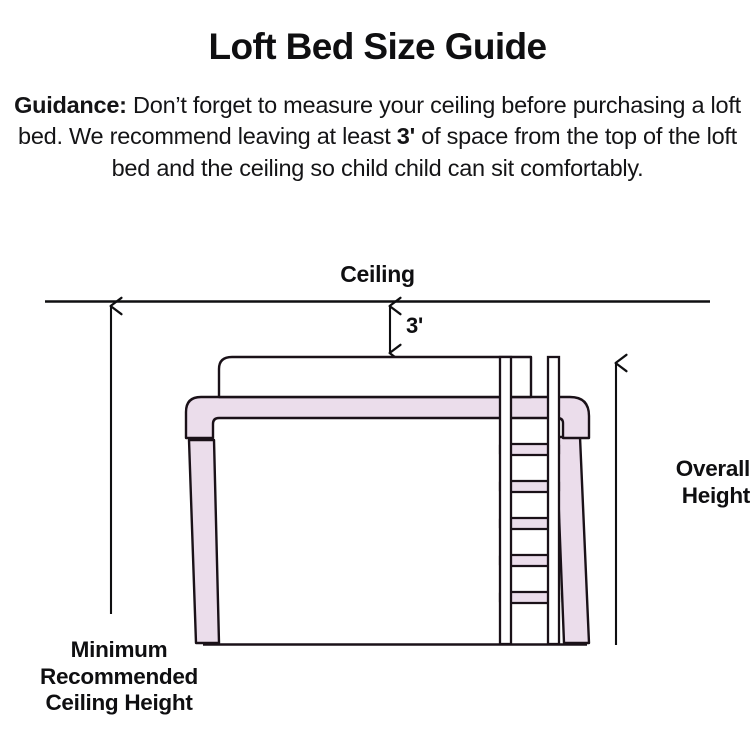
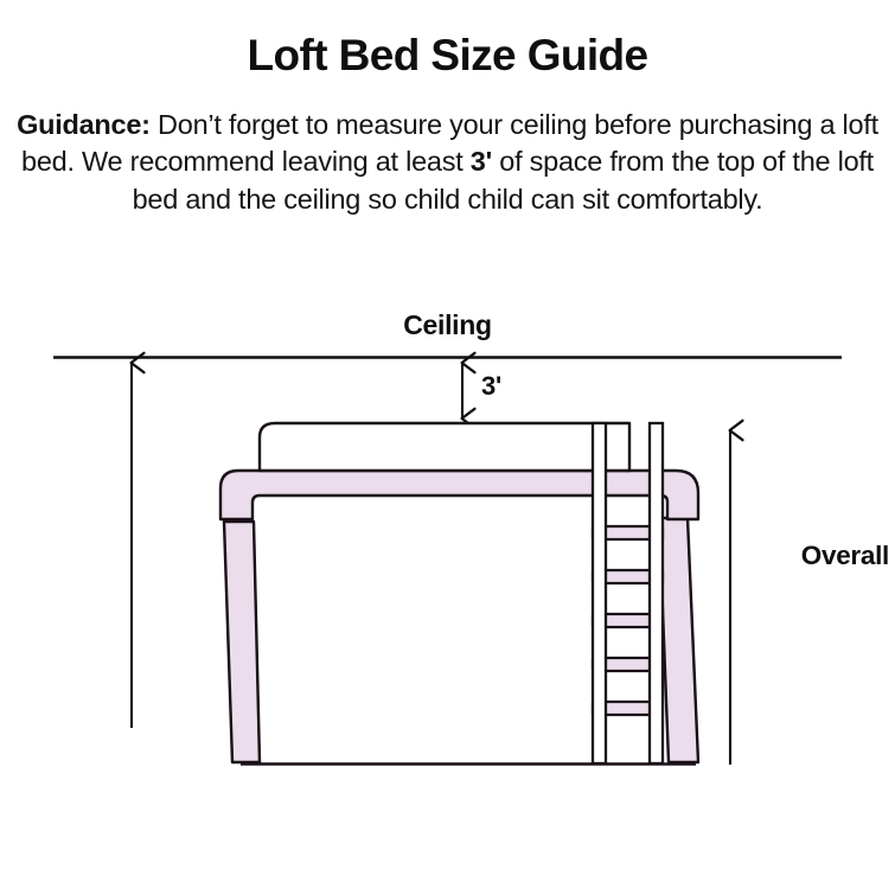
  Loft Bed Size Guide
  Guidance: Don’t forget to measure your ceiling before purchasing a loft bed. We recommend leaving at least 3' of space from the top of the loft bed and the ceiling so child child can sit comfortably.
  Ceiling
  3'
  Overall
- Height
- Minimum
- Recommended
- Ceiling Height
